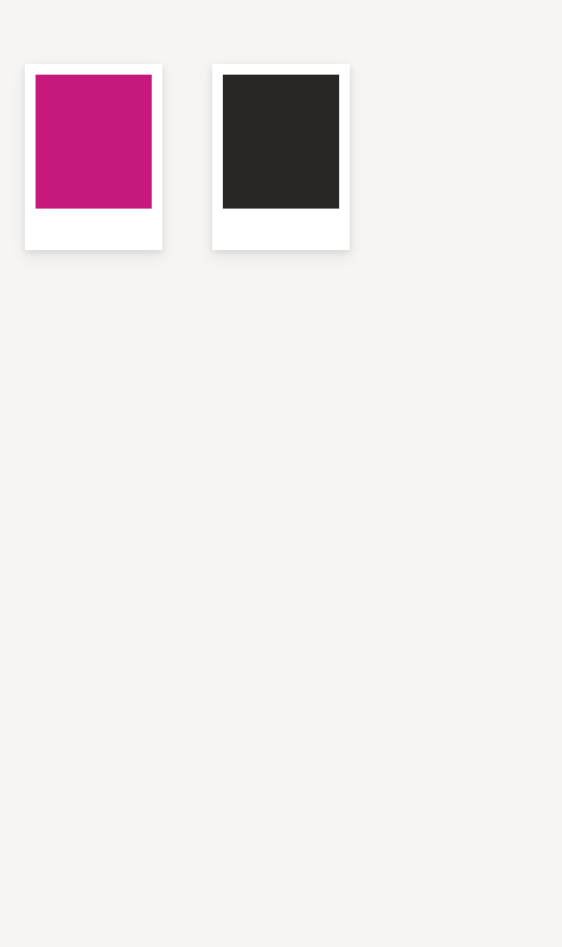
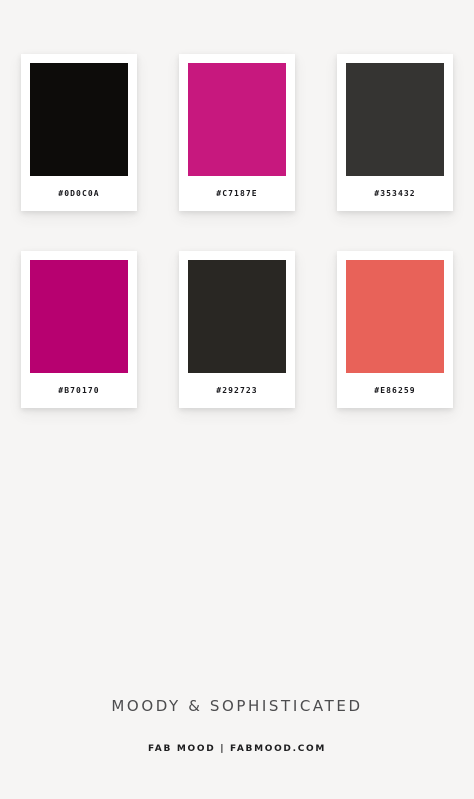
+ #0D0C0A
+ #C7187E
+ #353432
+ #B70170
+ #292723
+ #E86259
+ MOODY & SOPHISTICATED
+ FAB MOOD | FABMOOD.COM
